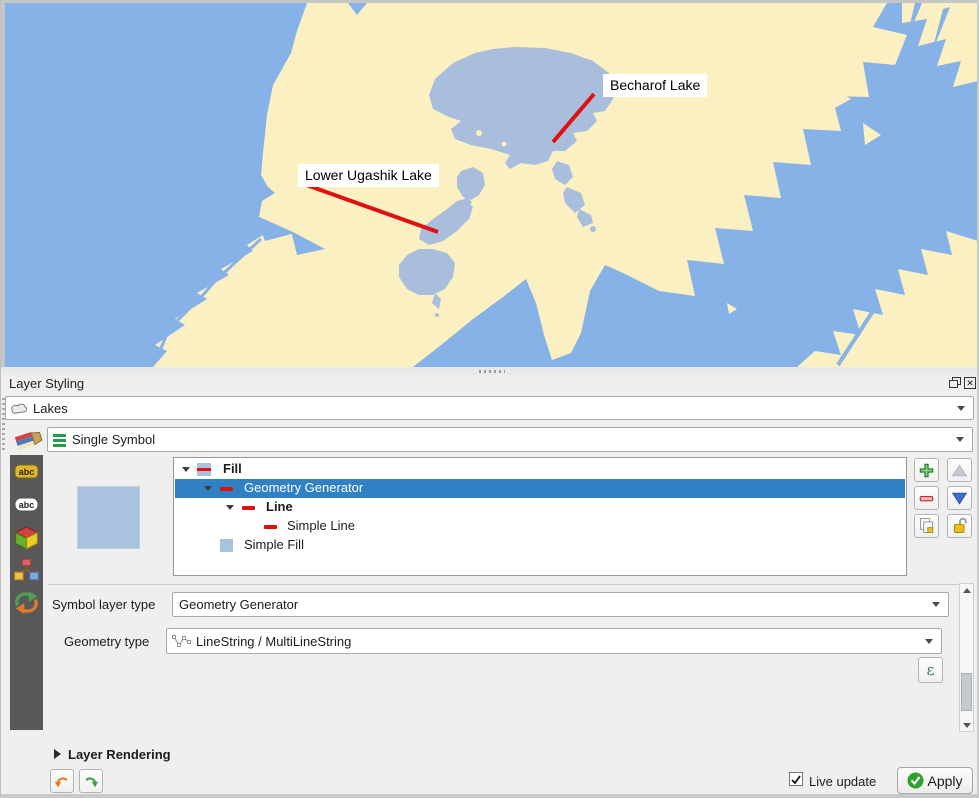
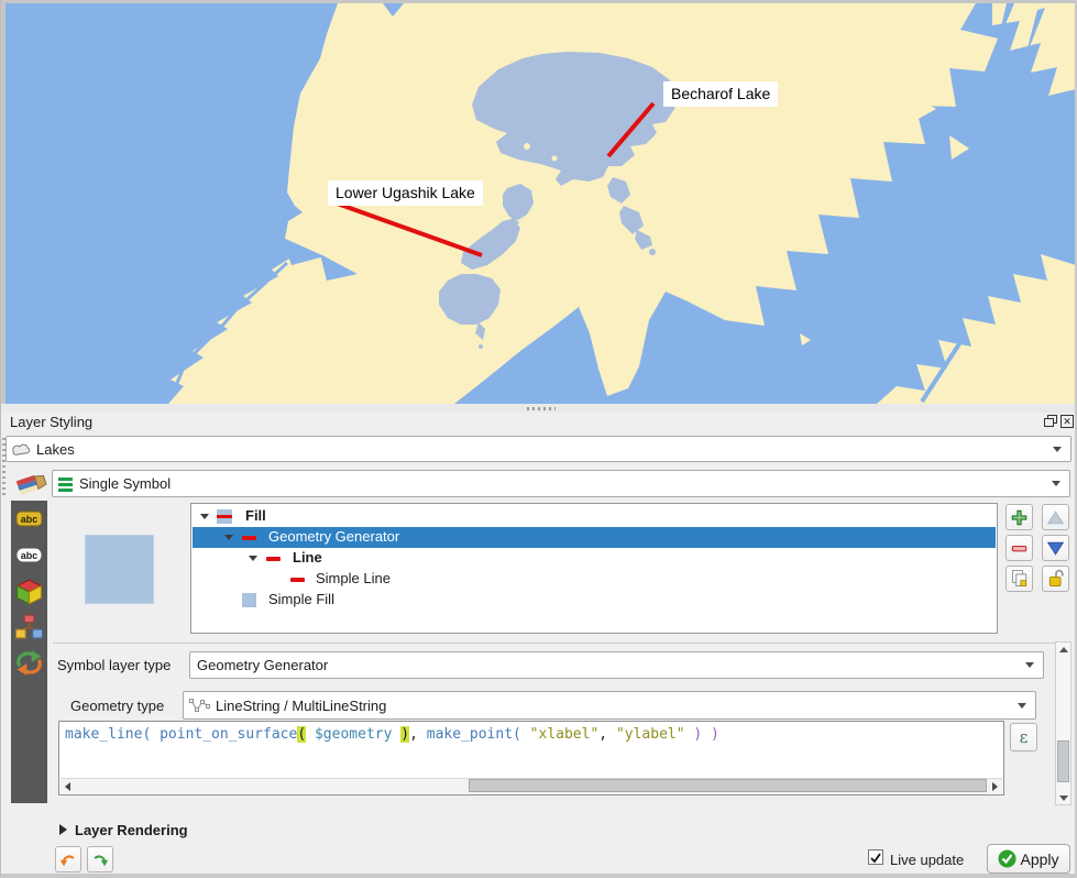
  Becharof Lake
  Lower Ugashik Lake
  Layer Styling
  ✕
  Lakes
  Single Symbol
  abc
  abc
  Fill
  Geometry Generator
  Line
  Simple Line
  Simple Fill
  Symbol layer type
  Geometry Generator
  Geometry type
  LineString / MultiLineString
+ make_line( point_on_surface( $geometry ), make_point( "xlabel", "ylabel" ) )
  ε
  Layer Rendering
  Live update
  Apply
